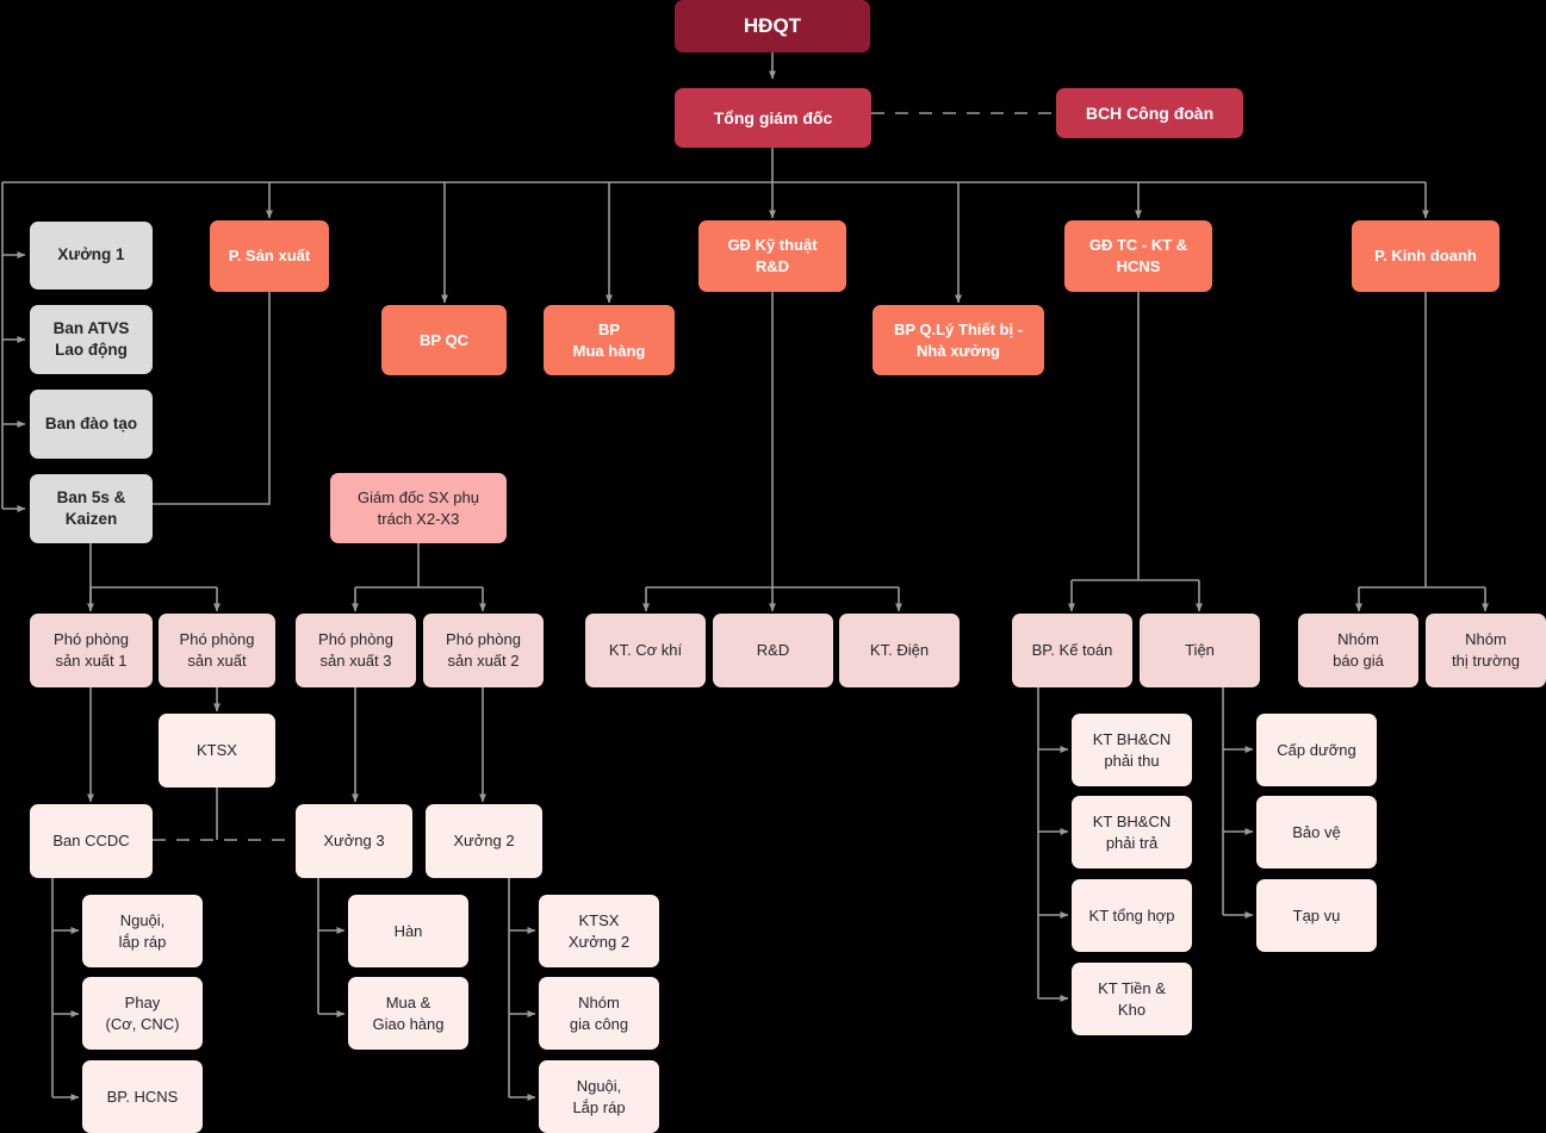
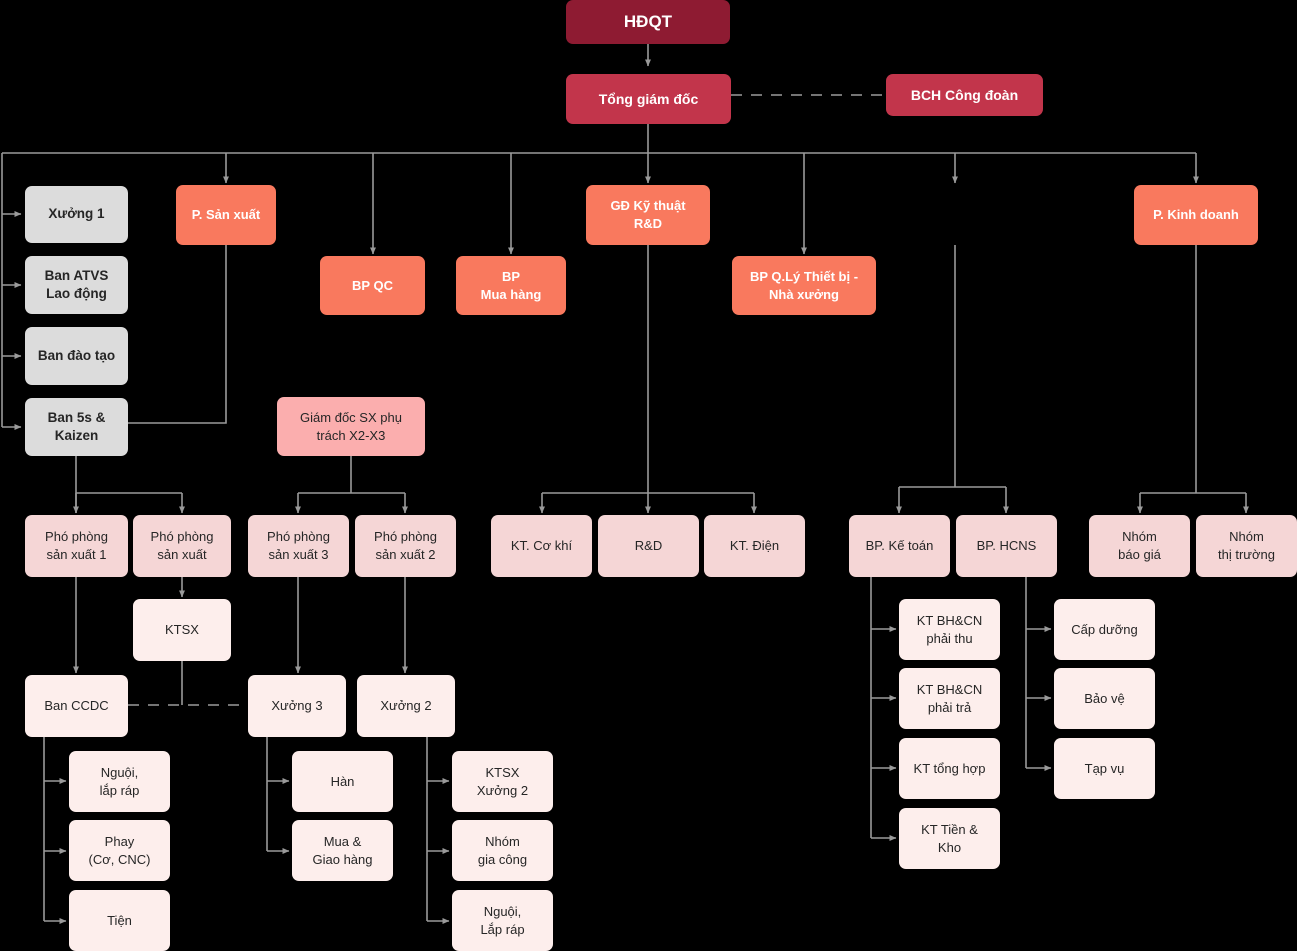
  HĐQT
  Tổng giám đốc
  BCH Công đoàn
  Xưởng 1
  Ban ATVS
  Lao động
  Ban đào tạo
  Ban 5s &
  Kaizen
  P. Sản xuất
  BP QC
  BP
  Mua hàng
  GĐ Kỹ thuật
  R&D
  BP Q.Lý Thiết bị -
  Nhà xưởng
- GĐ TC - KT &
- HCNS
  P. Kinh doanh
  Giám đốc SX phụ
  trách X2-X3
  Phó phòng
  sản xuất 1
  Phó phòng
  sản xuất
  Phó phòng
  sản xuất 3
  Phó phòng
  sản xuất 2
  KT. Cơ khí
  R&D
  KT. Điện
  BP. Kế toán
- Tiện
+ BP. HCNS
  Nhóm
  báo giá
  Nhóm
  thị trường
  KTSX
  Ban CCDC
  Xưởng 3
  Xưởng 2
  Nguội,
  lắp ráp
  Phay
  (Cơ, CNC)
- BP. HCNS
+ Tiện
  Hàn
  Mua &
  Giao hàng
  KTSX
  Xưởng 2
  Nhóm
  gia công
  Nguội,
  Lắp ráp
  KT BH&CN
  phải thu
  KT BH&CN
  phải trả
  KT tổng hợp
  KT Tiền &
  Kho
  Cấp dưỡng
  Bảo vệ
  Tạp vụ
